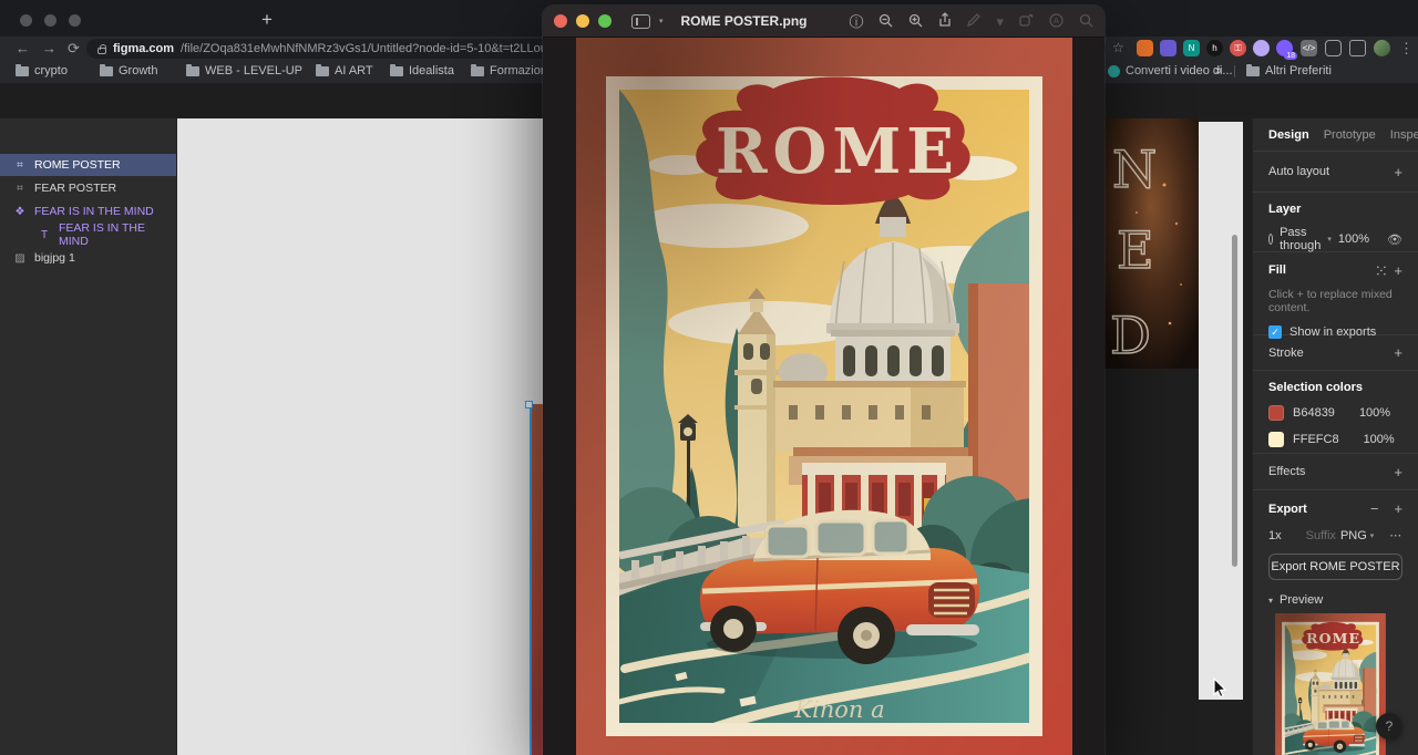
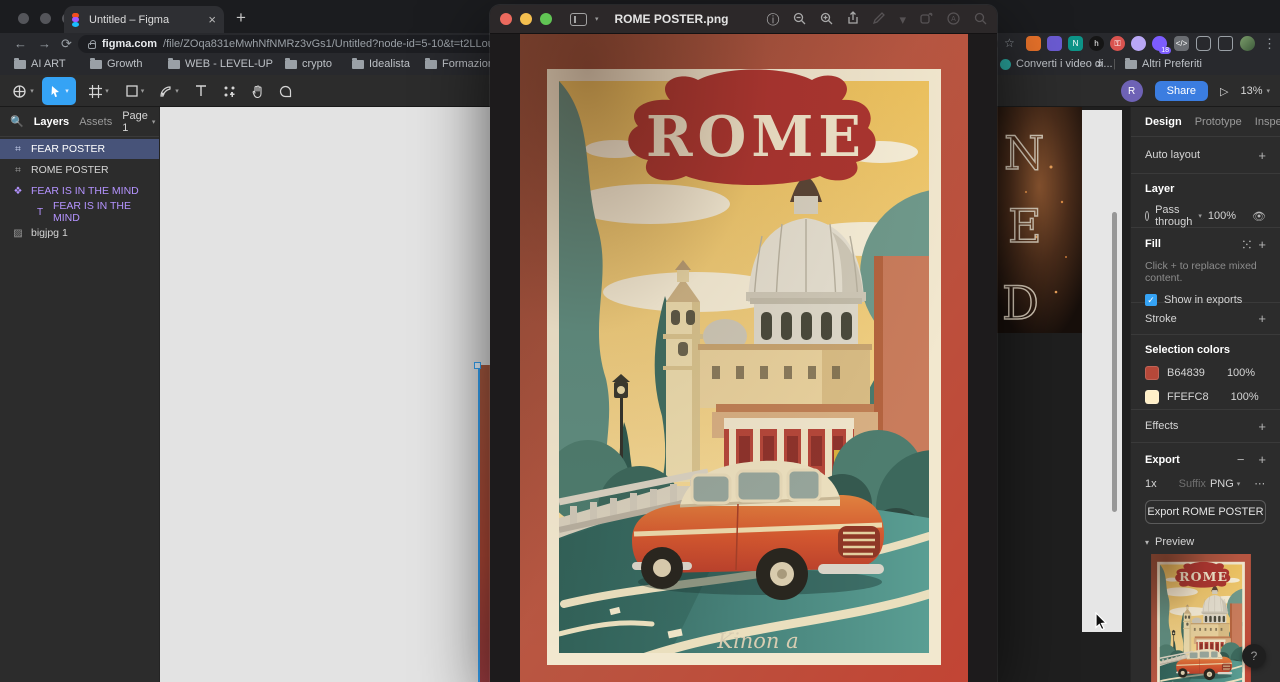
+ Untitled – Figma
+ ×
  +
  ←
  →
  ⟳
  figma.com
  /file/ZOqa831eMwhNfNMRz3vGs1/Untitled?node-id=5-10&t=t2LLo
  ☆
  N
  h
  ⚿
  </>
  ⋮
- crypto
+ AI ART
  Growth
  WEB - LEVEL-UP
- AI ART
+ crypto
  Idealista
  Formazio
  Converti i video di...
  »
  |
  Altri Preferiti
+ R
+ Share
+ ▷
+ 13%
  N
  E
  D
  ROME POSTER.png
  ⓘ
  ▾
  Design
  Prototype
  Inspe
  Auto layout
  +
  Layer
  Pass through
  100%
  👁
  Fill
  ⁙
  +
  Click + to replace mixed content.
  ✓
  Show in exports
  Stroke
  +
  Selection colors
  B64839
  100%
  FFEFC8
  100%
  Effects
  +
  Export
  −
  +
  1x
  Suffix
  PNG
  ⋯
  Export ROME POSTER
  ▾
  Preview
  ?
+ 🔍
+ Layers
+ Assets
+ Page 1
  ⌗
- ROME POSTER
+ FEAR POSTER
  ⌗
- FEAR POSTER
+ ROME POSTER
  ❖
  FEAR IS IN THE MIND
  T
  FEAR IS IN THE MIND
  ▨
  bigjpg 1
